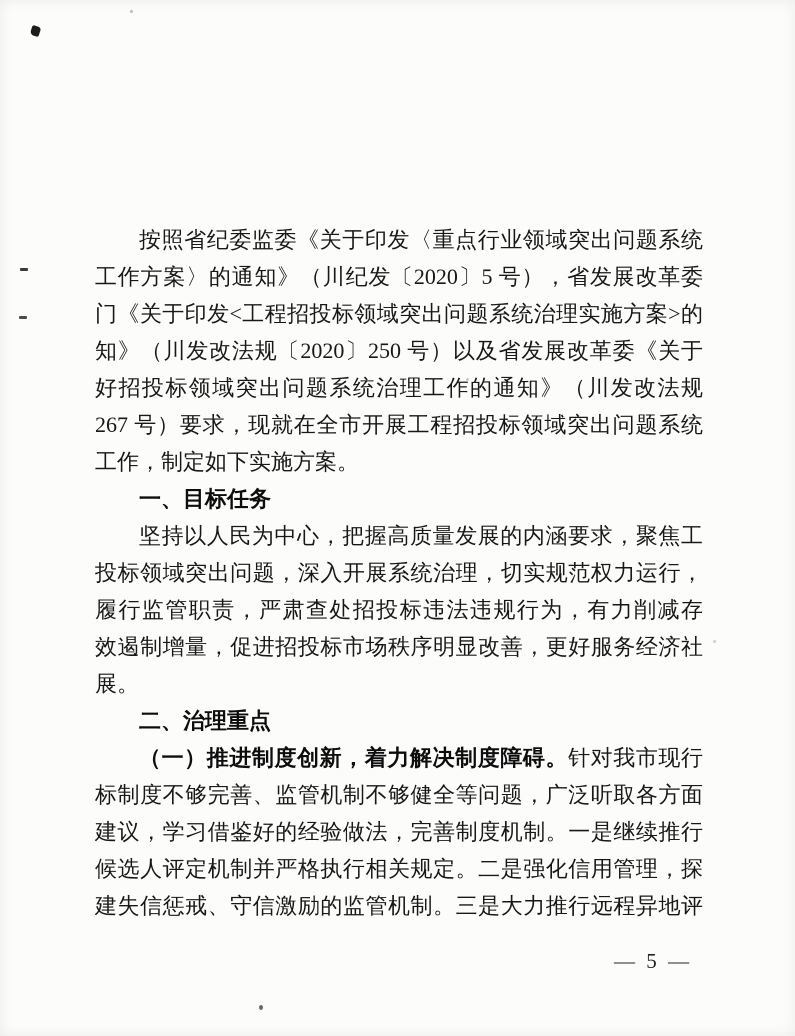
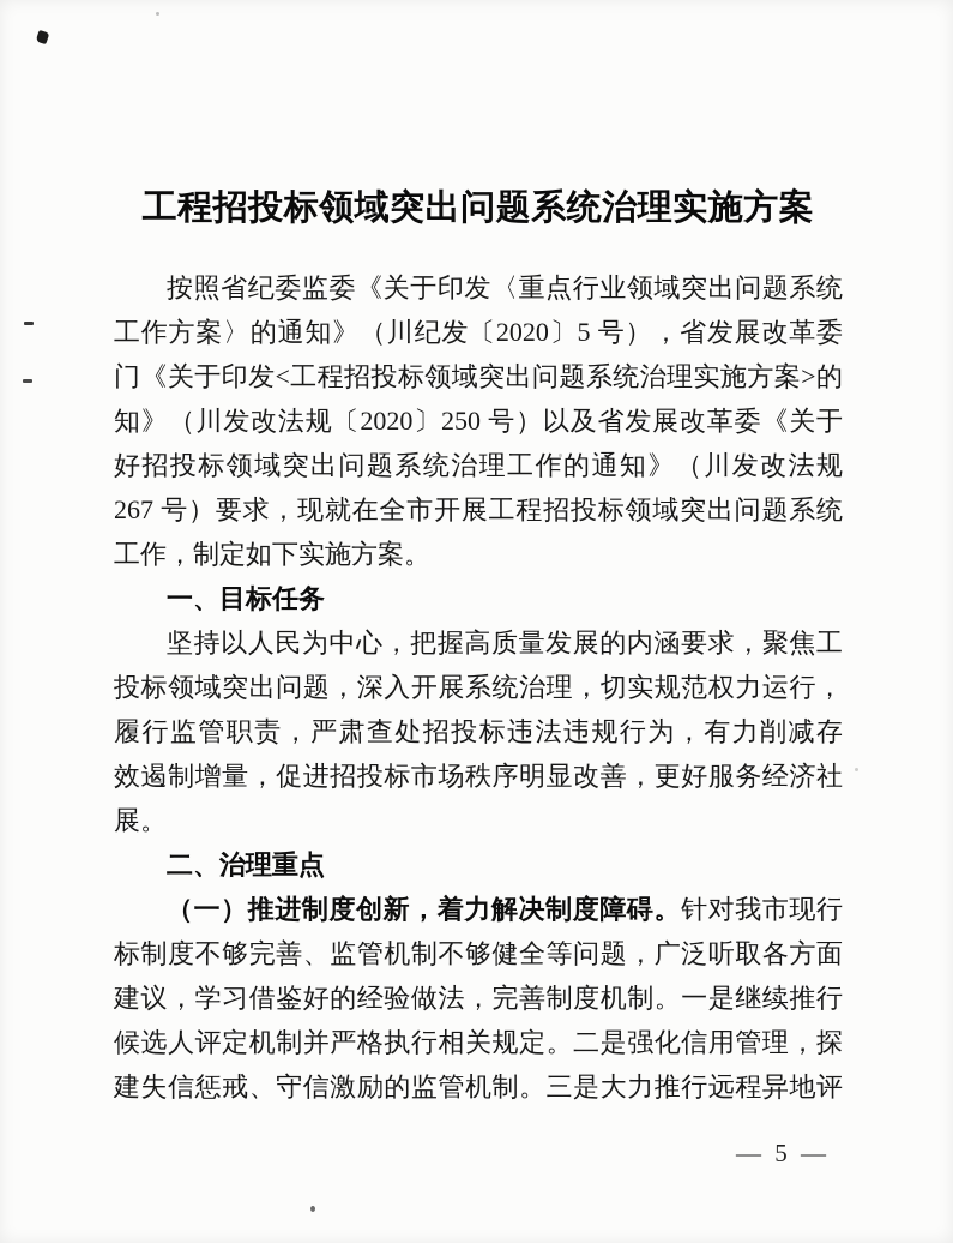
+ 工程招投标领域突出问题系统治理实施方案
  按照省纪委监委《关于印发〈重点行业领域突出问题系统
  工作方案〉的通知》（川纪发〔2020〕5 号），省发展改革委
  门《关于印发<工程招投标领域突出问题系统治理实施方案>的
  知》（川发改法规〔2020〕250 号）以及省发展改革委《关于
  好招投标领域突出问题系统治理工作的通知》（川发改法规
  267 号）要求，现就在全市开展工程招投标领域突出问题系统
  工作，制定如下实施方案。
  一、目标任务
  坚持以人民为中心，把握高质量发展的内涵要求，聚焦工
  投标领域突出问题，深入开展系统治理，切实规范权力运行，
  履行监管职责，严肃查处招投标违法违规行为，有力削减存
  效遏制增量，促进招投标市场秩序明显改善，更好服务经济社
  展。
  二、治理重点
  （一）推进制度创新，着力解决制度障碍。针对我市现行
  标制度不够完善、监管机制不够健全等问题，广泛听取各方面
  建议，学习借鉴好的经验做法，完善制度机制。一是继续推行
  候选人评定机制并严格执行相关规定。二是强化信用管理，探
  建失信惩戒、守信激励的监管机制。三是大力推行远程异地评
  — 5 —
